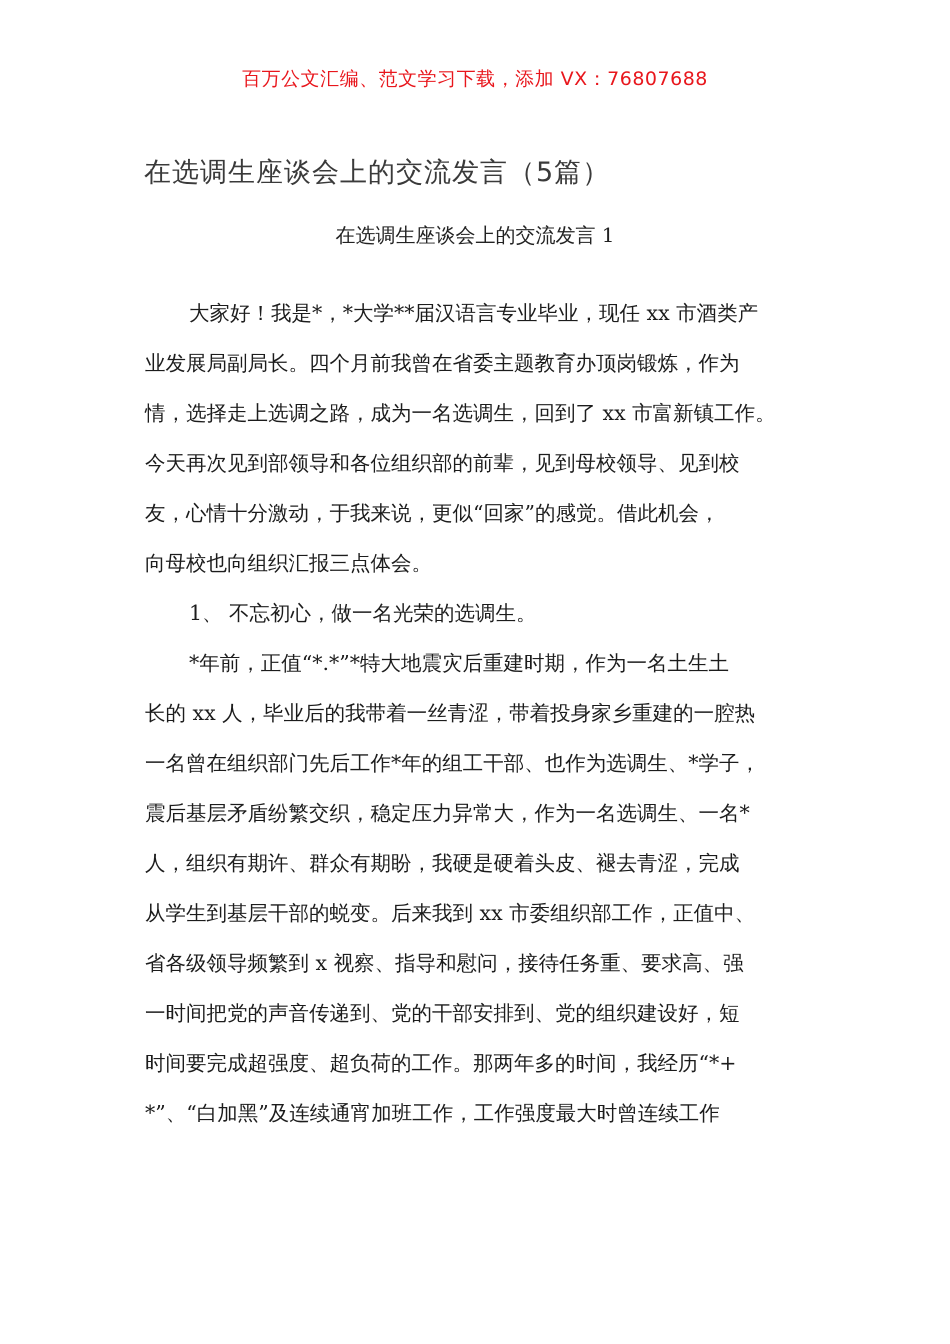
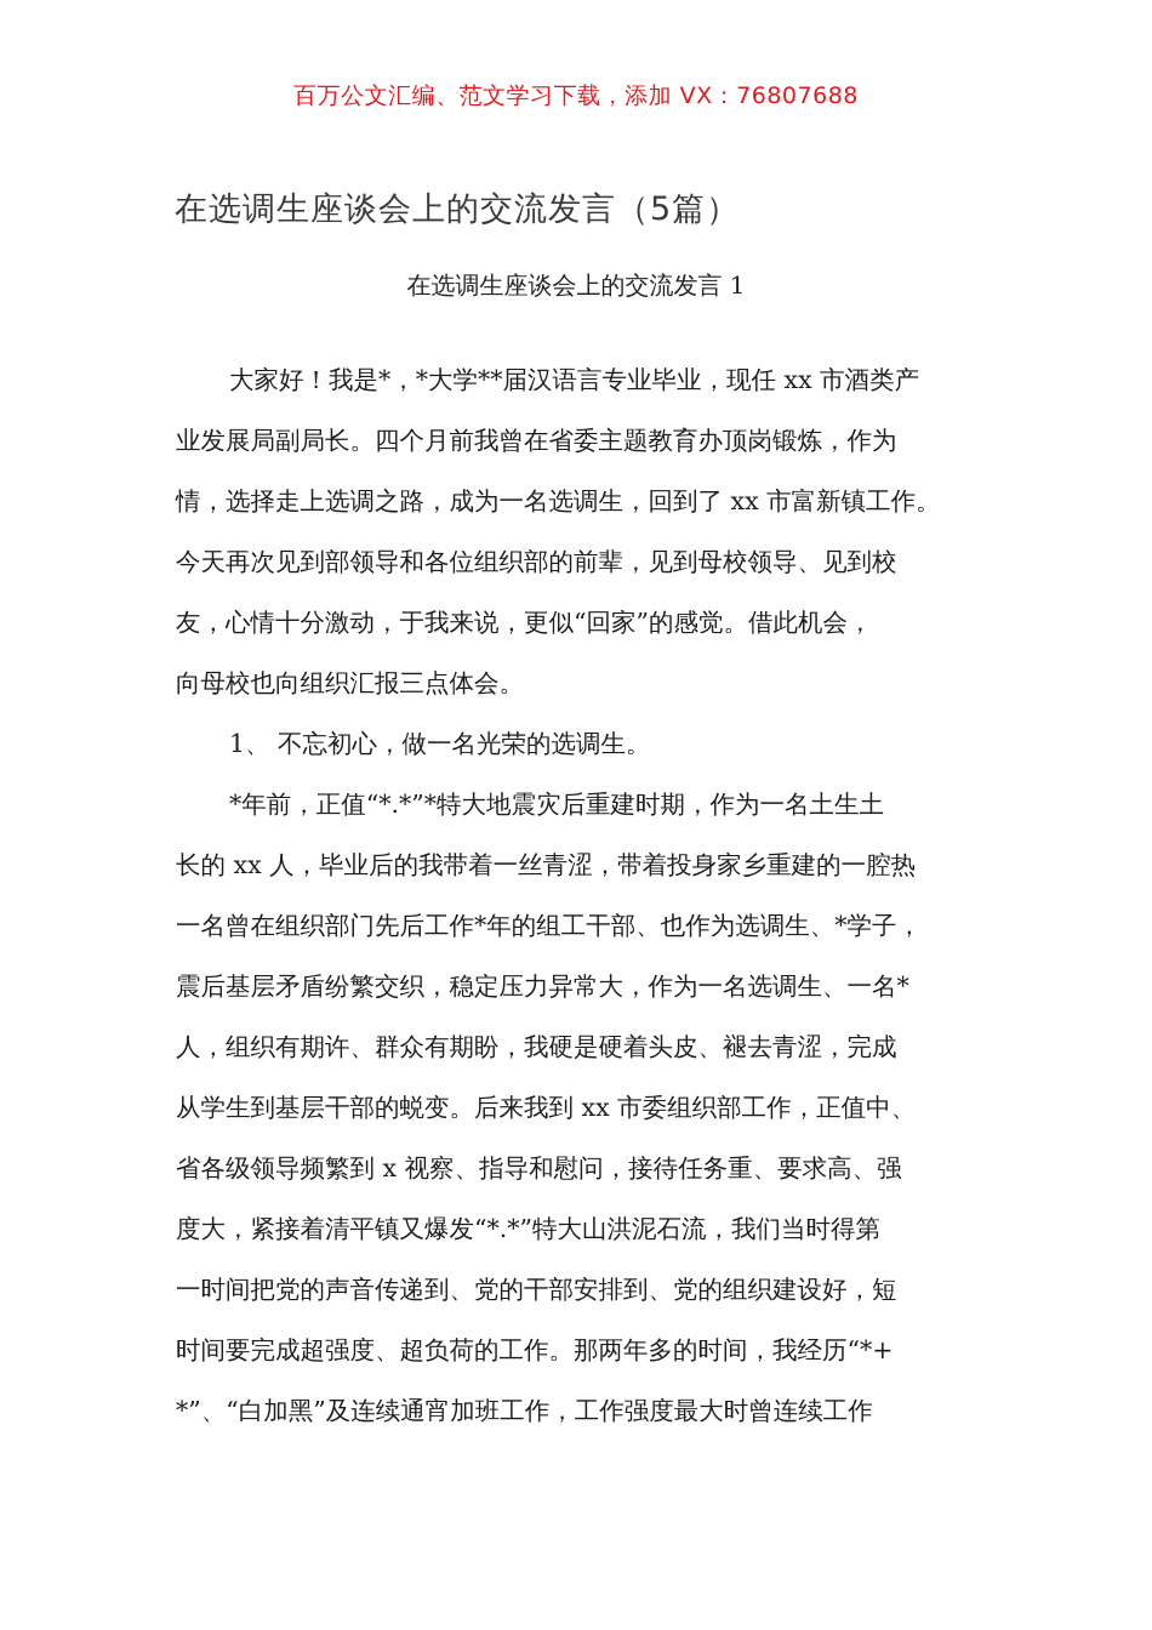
  百万公文汇编、范文学习下载，添加 VX：76807688
  在选调生座谈会上的交流发言（5篇）
  在选调生座谈会上的交流发言 1
  大家好！我是*，*大学**届汉语言专业毕业，现任 xx 市酒类产
  业发展局副局长。四个月前我曾在省委主题教育办顶岗锻炼，作为
  情，选择走上选调之路，成为一名选调生，回到了 xx 市富新镇工作。
  今天再次见到部领导和各位组织部的前辈，见到母校领导、见到校
  友，心情十分激动，于我来说，更似“回家”的感觉。借此机会，
  向母校也向组织汇报三点体会。
  1、 不忘初心，做一名光荣的选调生。
  *年前，正值“*.*”*特大地震灾后重建时期，作为一名土生土
  长的 xx 人，毕业后的我带着一丝青涩，带着投身家乡重建的一腔热
  一名曾在组织部门先后工作*年的组工干部、也作为选调生、*学子，
  震后基层矛盾纷繁交织，稳定压力异常大，作为一名选调生、一名*
  人，组织有期许、群众有期盼，我硬是硬着头皮、褪去青涩，完成
  从学生到基层干部的蜕变。后来我到 xx 市委组织部工作，正值中、
  省各级领导频繁到 x 视察、指导和慰问，接待任务重、要求高、强
+ 度大，紧接着清平镇又爆发“*.*”特大山洪泥石流，我们当时得第
  一时间把党的声音传递到、党的干部安排到、党的组织建设好，短
  时间要完成超强度、超负荷的工作。那两年多的时间，我经历“*+
  *”、“白加黑”及连续通宵加班工作，工作强度最大时曾连续工作
